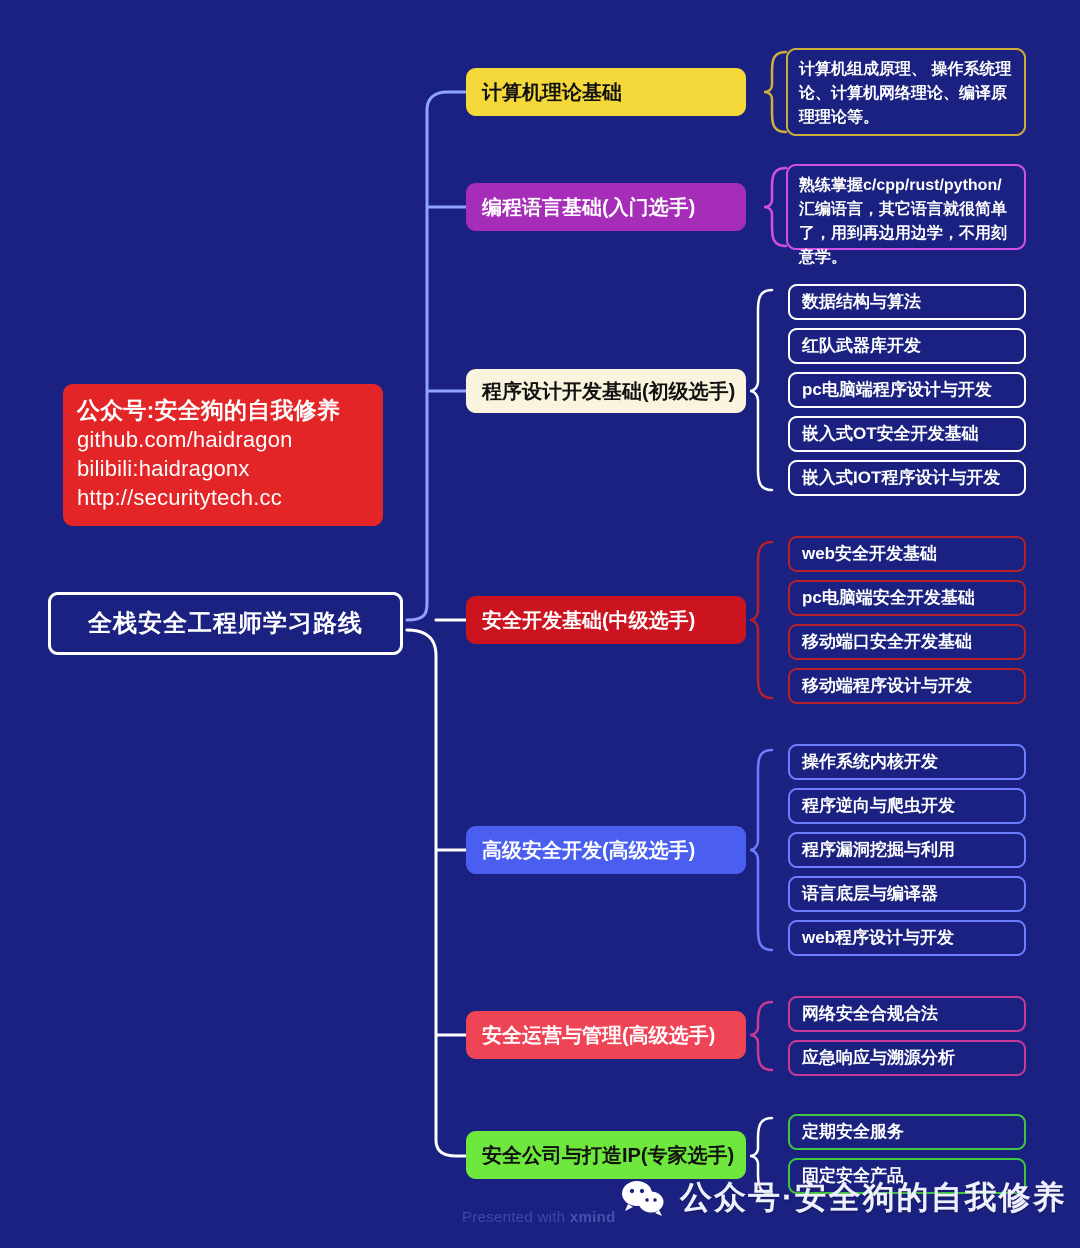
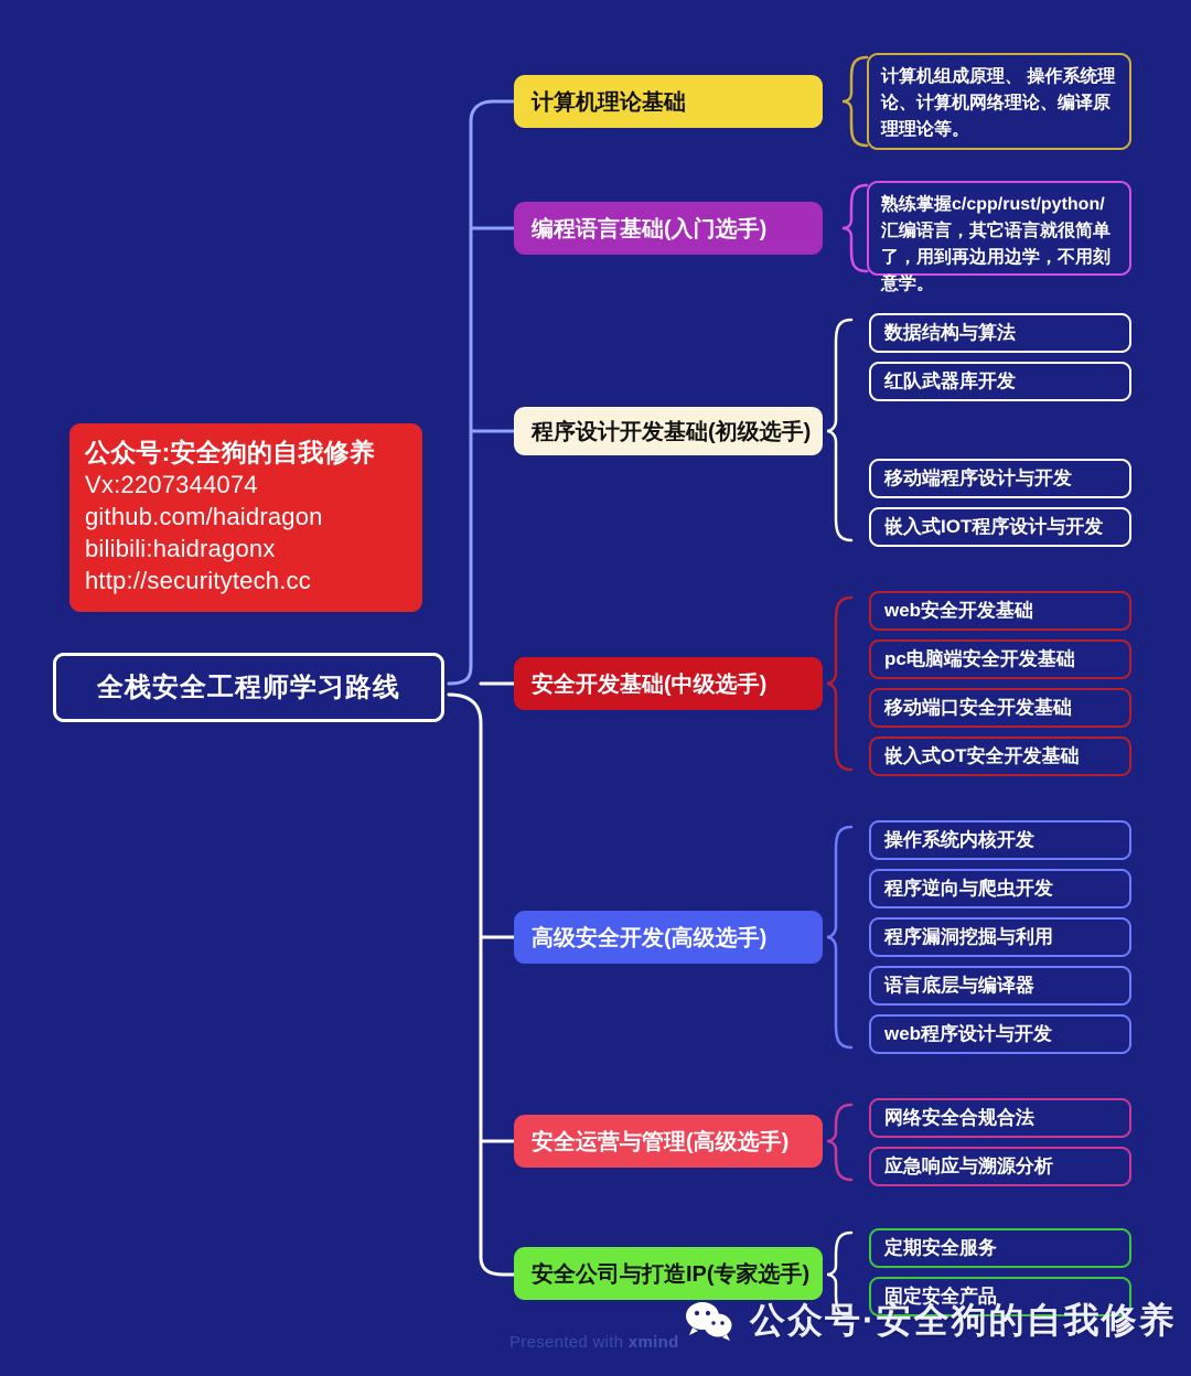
  公众号:安全狗的自我修养
+ Vx:2207344074
  github.com/haidragon
  bilibili:haidragonx
  http://securitytech.cc
  全栈安全工程师学习路线
  计算机理论基础
  计算机组成原理、 操作系统理论、计算机网络理论、编译原理理论等。
  编程语言基础(入门选手)
  熟练掌握c/cpp/rust/python/汇编语言，其它语言就很简单了，用到再边用边学，不用刻意学。
  程序设计开发基础(初级选手)
  数据结构与算法
  红队武器库开发
- pc电脑端程序设计与开发
- 嵌入式OT安全开发基础
+ 移动端程序设计与开发
  嵌入式IOT程序设计与开发
  安全开发基础(中级选手)
  web安全开发基础
  pc电脑端安全开发基础
  移动端口安全开发基础
- 移动端程序设计与开发
+ 嵌入式OT安全开发基础
  高级安全开发(高级选手)
  操作系统内核开发
  程序逆向与爬虫开发
  程序漏洞挖掘与利用
  语言底层与编译器
  web程序设计与开发
  安全运营与管理(高级选手)
  网络安全合规合法
  应急响应与溯源分析
  安全公司与打造IP(专家选手)
  定期安全服务
  固定安全产品
  Presented with xmind
  公众号·安全狗的自我修养
